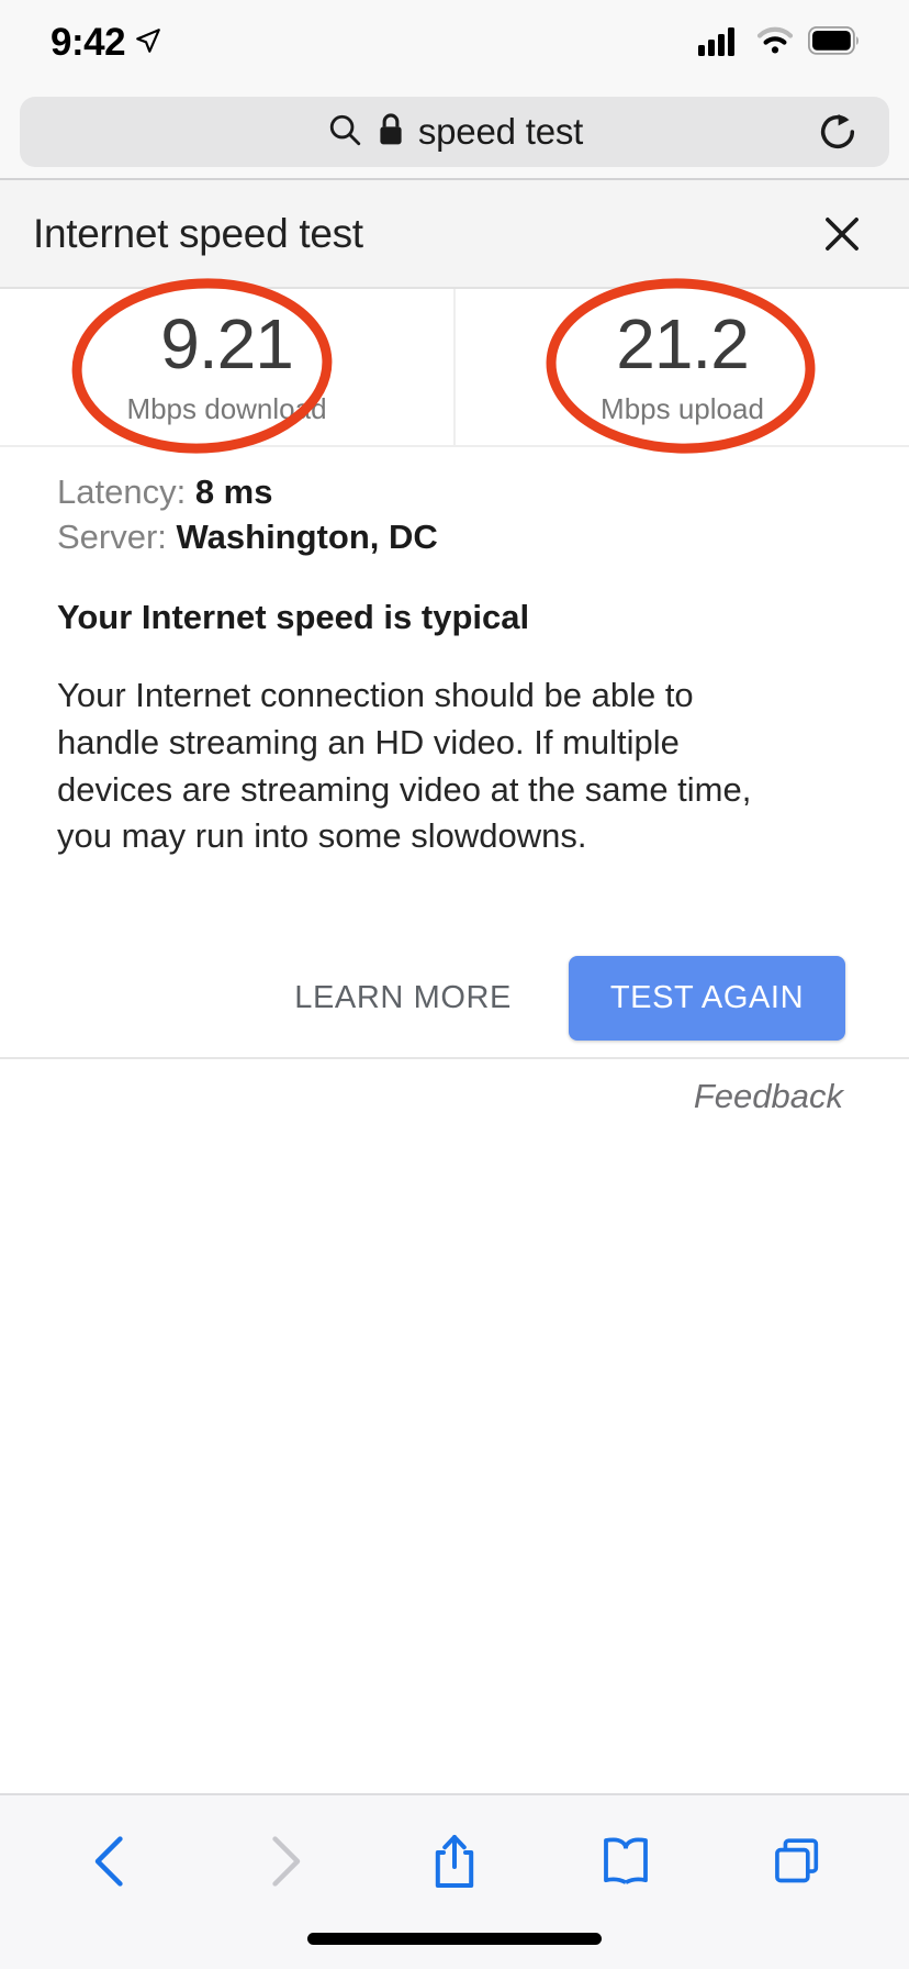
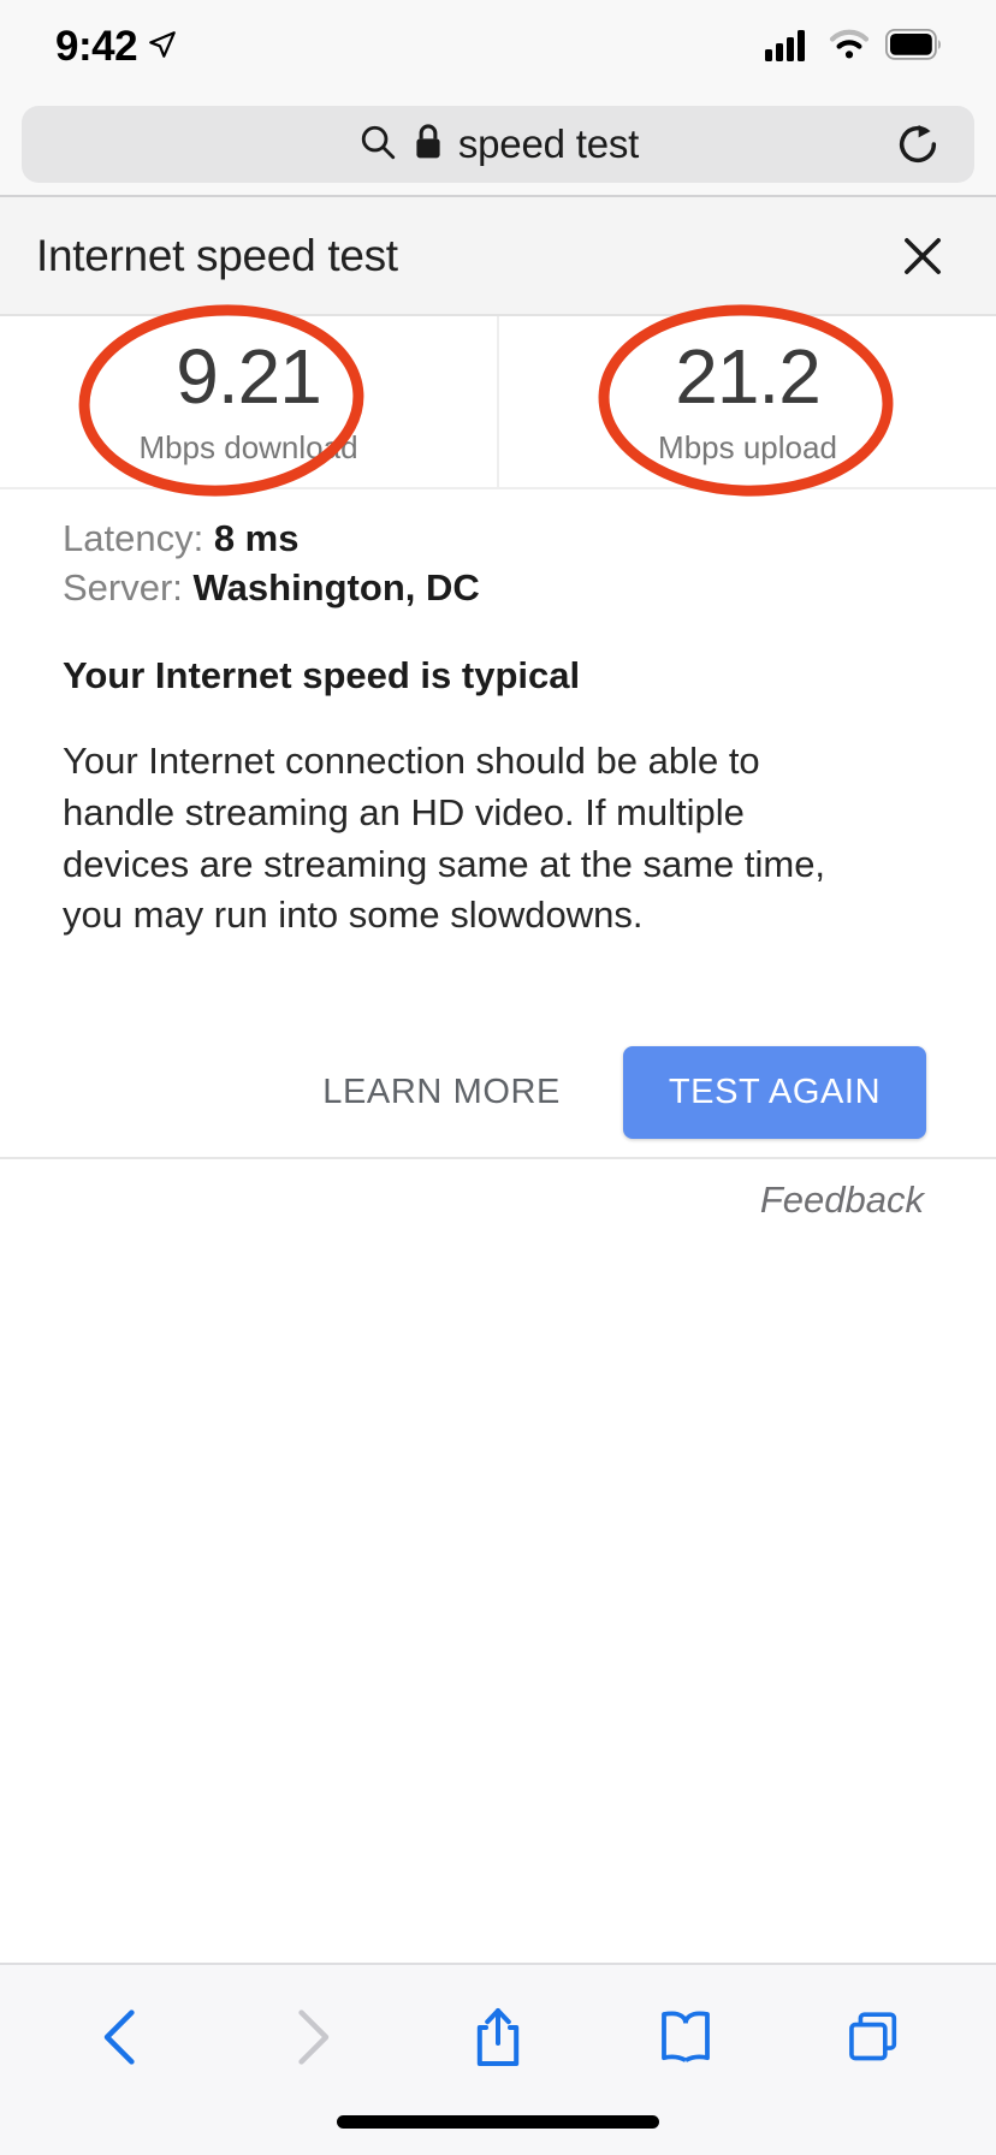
  9:42
  speed test
  Internet speed test
  9.21
  Mbps downlod
  21.2
  Mbps upload
  Latency: 8 ms
  Server: Washington, DC
  Your Internet speed is typical
- Your Internet connection should be able to handle streaming an HD video. If multiple devices are streaming video at the same time, you may run into some slowdowns.
+ Your Internet connection should be able to handle streaming an HD video. If multiple devices are streaming same at the same time, you may run into some slowdowns.
  LEARN MORE
  TEST AGAIN
  Feedback
